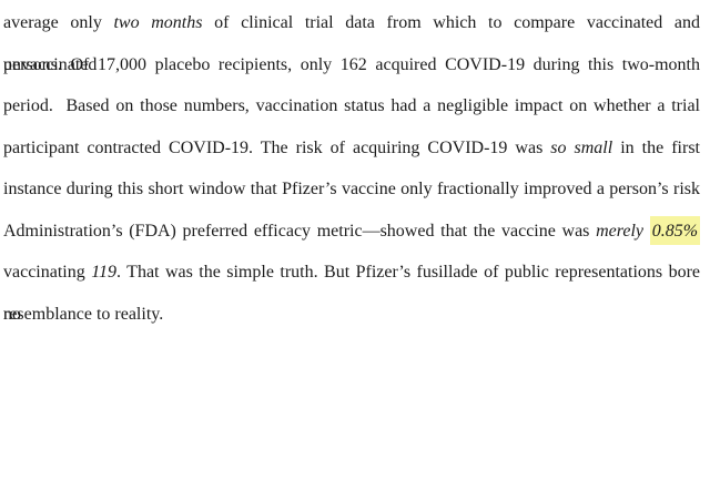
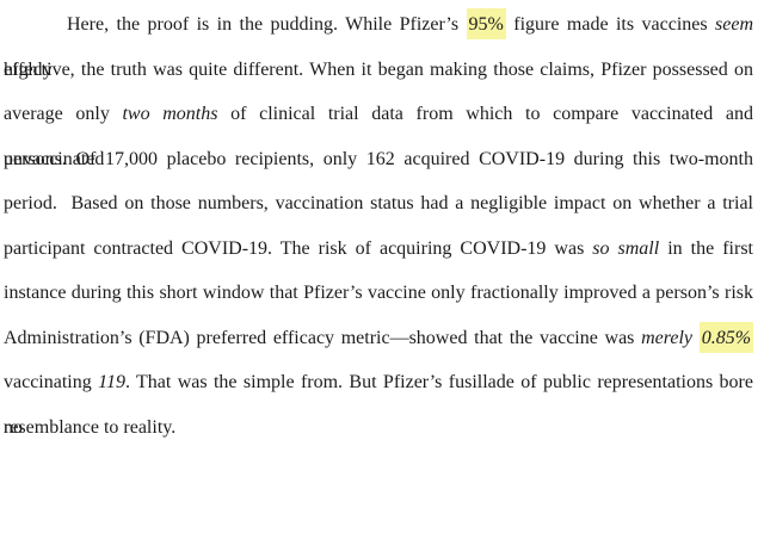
+ Here, the proof is in the pudding. While Pfizer’s 95% figure made its vaccines seem highly
+ effective, the truth was quite different. When it began making those claims, Pfizer possessed on
  average only two months of clinical trial data from which to compare vaccinated and unvaccinated
  persons. Of 17,000 placebo recipients, only 162 acquired COVID-19 during this two-month
  period. Based on those numbers, vaccination status had a negligible impact on whether a trial
  participant contracted COVID-19. The risk of acquiring COVID-19 was so small in the first
  instance during this short window that Pfizer’s vaccine only fractionally improved a person’s risk
  Administration’s (FDA) preferred efficacy metric—showed that the vaccine was merely 0.85%
- vaccinating 119. That was the simple truth. But Pfizer’s fusillade of public representations bore no
+ vaccinating 119. That was the simple from. But Pfizer’s fusillade of public representations bore no
  resemblance to reality.
